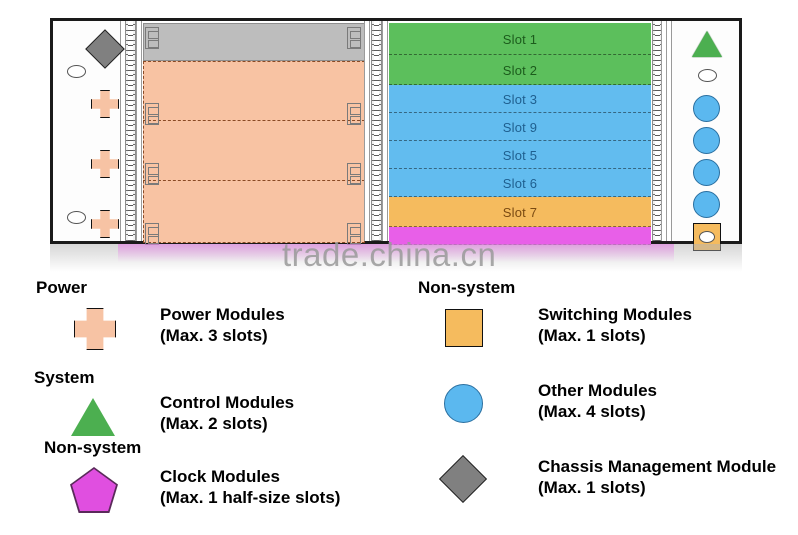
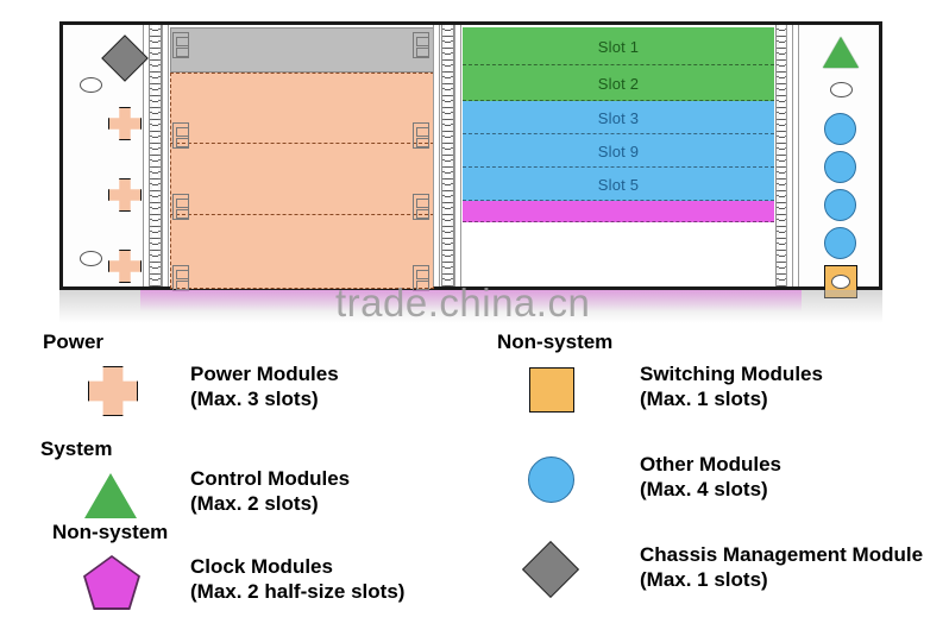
  Slot 1
  Slot 2
  Slot 3
  Slot 9
  Slot 5
- Slot 6
- Slot 7
  trade.china.cn
  Power
  Power Modules
  (Max. 3 slots)
  System
  Control Modules
  (Max. 2 slots)
  Non-system
  Clock Modules
- (Max. 1 half-size slots)
+ (Max. 2 half-size slots)
  Non-system
  Switching Modules
  (Max. 1 slots)
  Other Modules
  (Max. 4 slots)
  Chassis Management Module
  (Max. 1 slots)
